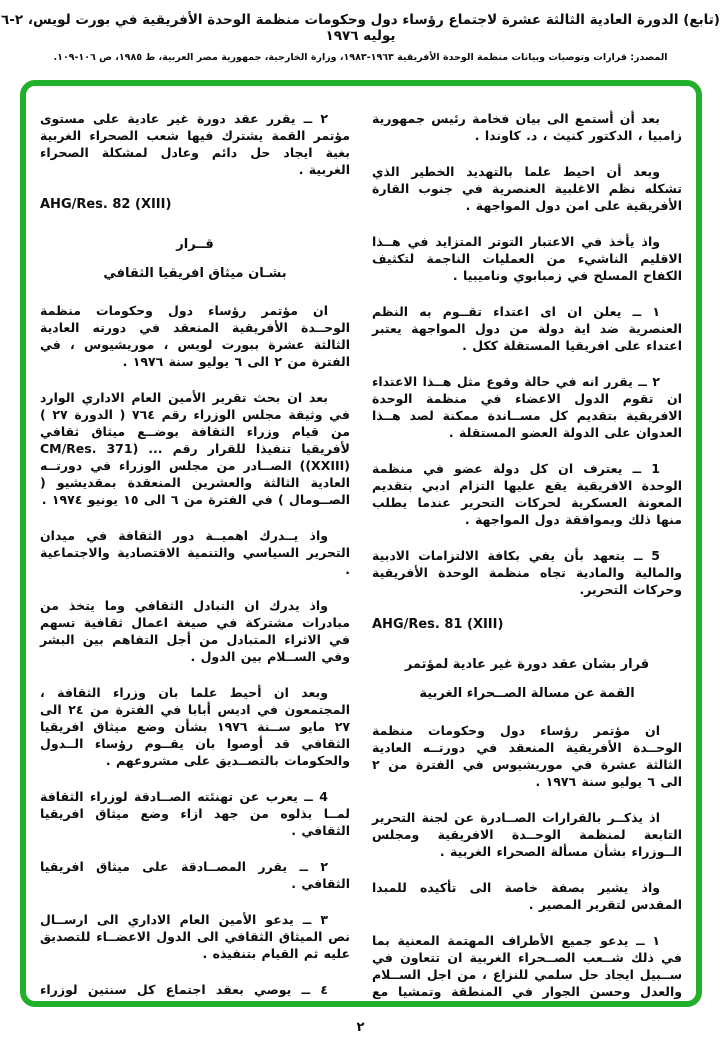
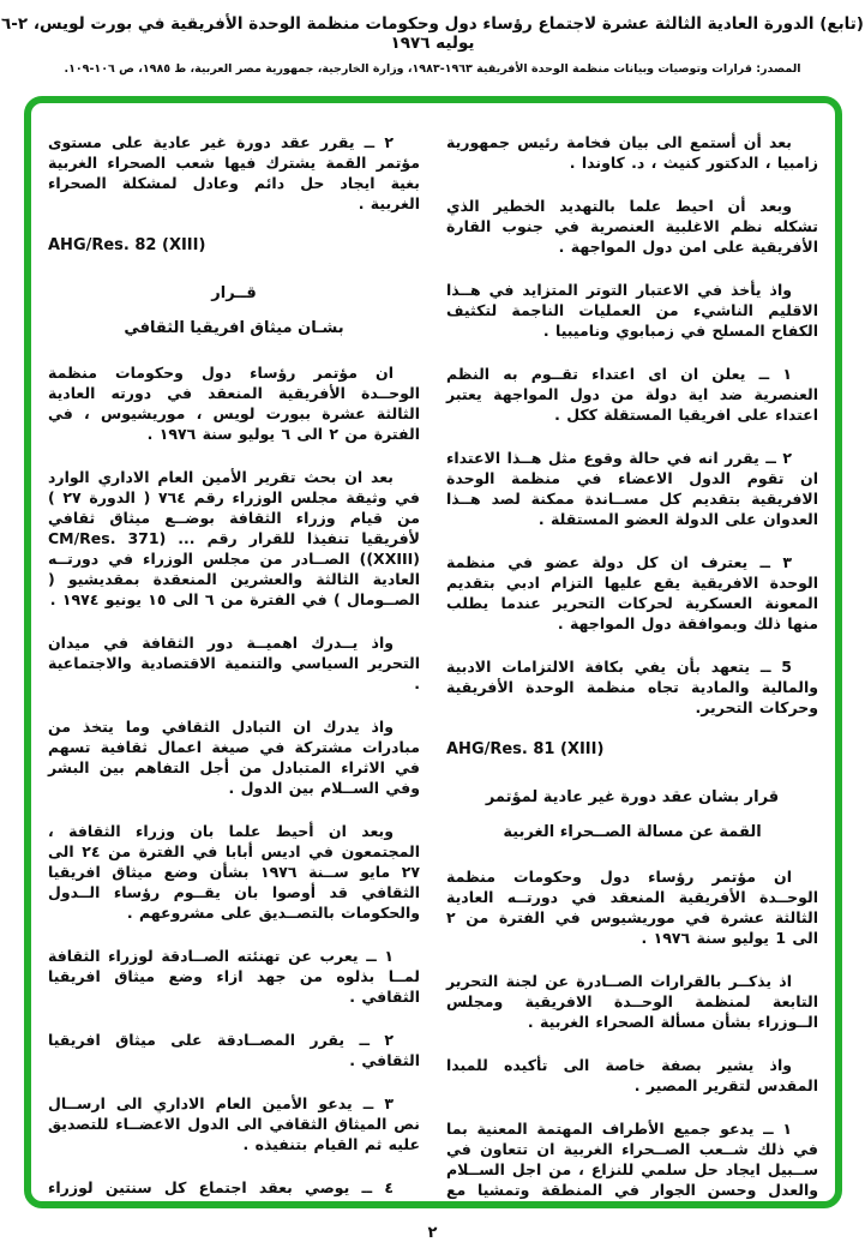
  (تابع) الدورة العادية الثالثة عشرة لاجتماع رؤساء دول وحكومات منظمة الوحدة الأفريقية في بورت لويس، ٢-٦ يوليه ١٩٧٦
  المصدر: قرارات وتوصيات وبيانات منظمة الوحدة الأفريقية ١٩٦٣-١٩٨٣، وزارة الخارجية، جمهورية مصر العربية، ط ١٩٨٥، ص ١٠٦-١٠٩.
  بعد أن أستمع الى بيان فخامة رئيس جمهورية زامبيا ، الدكتور كنيث ، د. كاوندا .
  وبعد أن احيط علما بالتهديد الخطير الذي تشكله نظم الاغلبية العنصرية في جنوب القارة الأفريقية على امن دول المواجهة .
  واذ يأخذ في الاعتبار التوتر المتزايد في هــذا الاقليم الناشيء من العمليات الناجمة لتكثيف الكفاح المسلح في زمبابوي وناميبيا .
  ١ ــ يعلن ان اى اعتداء تقــوم به النظم العنصرية ضد اية دولة من دول المواجهة يعتبر اعتداء على افريقيا المستقلة ككل .
  ٢ ــ يقرر انه في حالة وقوع مثل هــذا الاعتداء ان تقوم الدول الاعضاء في منظمة الوحدة الافريقية بتقديم كل مســاندة ممكنة لصد هــذا العدوان على الدولة العضو المستقلة .
- 1 ــ يعترف ان كل دولة عضو في منظمة الوحدة الافريقية يقع عليها التزام ادبي بتقديم المعونة العسكرية لحركات التحرير عندما يطلب منها ذلك وبموافقة دول المواجهة .
+ ٣ ــ يعترف ان كل دولة عضو في منظمة الوحدة الافريقية يقع عليها التزام ادبي بتقديم المعونة العسكرية لحركات التحرير عندما يطلب منها ذلك وبموافقة دول المواجهة .
  5 ــ يتعهد بأن يفي بكافة الالتزامات الادبية والمالية والمادية تجاه منظمة الوحدة الأفريقية وحركات التحرير.
  AHG/Res. 81 (XIII)
  قرار بشان عقد دورة غير عادية لمؤتمر
  القمة عن مسالة الصــحراء الغربية
- ان مؤتمر رؤساء دول وحكومات منظمة الوحــدة الأفريقية المنعقد في دورتــه العادية الثالثة عشرة في موريشيوس في الفترة من ٢ الى ٦ يوليو سنة ١٩٧٦ .
+ ان مؤتمر رؤساء دول وحكومات منظمة الوحــدة الأفريقية المنعقد في دورتــه العادية الثالثة عشرة في موريشيوس في الفترة من ٢ الى 1 يوليو سنة ١٩٧٦ .
  اذ يذكــر بالقرارات الصــادرة عن لجنة التحرير التابعة لمنظمة الوحــدة الافريقية ومجلس الــوزراء بشأن مسألة الصحراء الغربية .
  واذ يشير بصفة خاصة الى تأكيده للمبدا المقدس لتقرير المصير .
  ١ ــ يدعو جميع الأطراف المهتمة المعنية بما في ذلك شــعب الصــحراء الغربية ان تتعاون في ســبيل ايجاد حل سلمي للنزاع ، من اجل الســلام والعدل وحسن الجوار في المنطقة وتمشيا مع
  ٢ ــ يقرر عقد دورة غير عادية على مستوى مؤتمر القمة يشترك فيها شعب الصحراء الغربية بغية ايجاد حل دائم وعادل لمشكلة الصحراء الغربية .
  AHG/Res. 82 (XIII)
  قــرار
  بشـان ميثاق افريقيا الثقافي
  ان مؤتمر رؤساء دول وحكومات منظمة الوحــدة الأفريقية المنعقد في دورته العادية الثالثة عشرة ببورت لويس ، موريشيوس ، في الفترة من ٢ الى ٦ يوليو سنة ١٩٧٦ .
  بعد ان بحث تقرير الأمين العام الاداري الوارد في وثيقة مجلس الوزراء رقم ٧٦٤ ( الدورة ٢٧ ) من قيام وزراء الثقافة بوضــع ميثاق ثقافي لأفريقيا تنفيذا للقرار رقم ... (CM/Res. 371 (XXIII)) الصــادر من مجلس الوزراء في دورتــه العادية الثالثة والعشرين المنعقدة بمقديشيو ( الصــومال ) في الفترة من ٦ الى ١٥ يونيو ١٩٧٤ .
  واذ يــدرك اهميــة دور الثقافة في ميدان التحرير السياسي والتنمية الاقتصادية والاجتماعية .
  واذ يدرك ان التبادل الثقافي وما يتخذ من مبادرات مشتركة في صيغة اعمال ثقافية تسهم في الاثراء المتبادل من أجل التفاهم بين البشر وفي الســلام بين الدول .
  وبعد ان أحيط علما بان وزراء الثقافة ، المجتمعون في اديس أبابا في الفترة من ٢٤ الى ٢٧ مايو ســنة ١٩٧٦ بشأن وضع ميثاق افريقيا الثقافي قد أوصوا بان يقــوم رؤساء الــدول والحكومات بالتصــديق على مشروعهم .
- 4 ــ يعرب عن تهنئته الصــادقة لوزراء الثقافة لمــا بذلوه من جهد ازاء وضع ميثاق افريقيا الثقافي .
+ ١ ــ يعرب عن تهنئته الصــادقة لوزراء الثقافة لمــا بذلوه من جهد ازاء وضع ميثاق افريقيا الثقافي .
  ٢ ــ يقرر المصــادقة على ميثاق افريقيا الثقافي .
  ٣ ــ يدعو الأمين العام الاداري الى ارســال نص الميثاق الثقافي الى الدول الاعضــاء للتصديق عليه ثم القيام بتنفيذه .
  ٢
